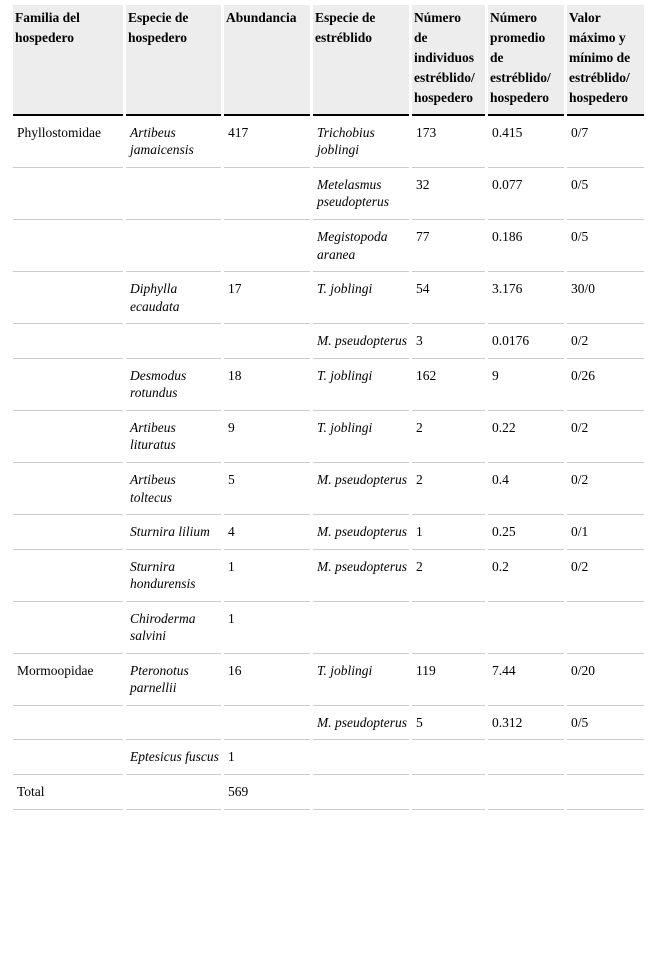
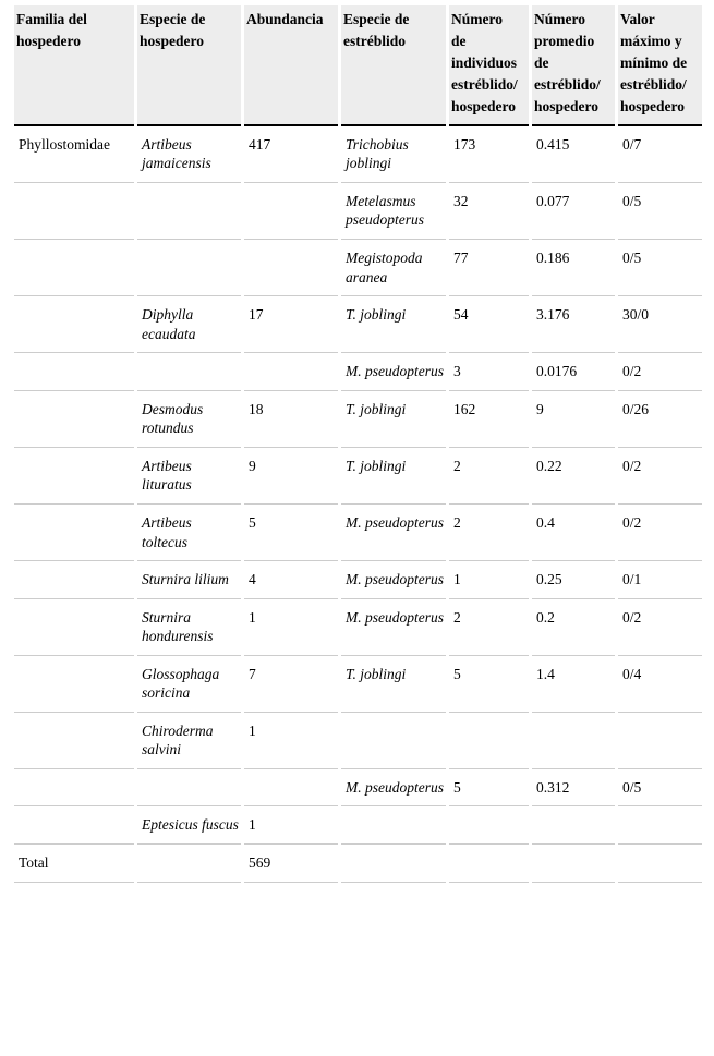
  Familia del hospedero	Especie de hospedero	Abundancia	Especie de estréblido	Número de individuos estréblido/ hospedero	Número promedio de estréblido/ hospedero	Valor máximo y mínimo de estréblido/ hospedero
  Phyllostomidae	Artibeus jamaicensis	417	Trichobius joblingi	173	0.415	0/7
  			Metelasmus pseudopterus	32	0.077	0/5
  			Megistopoda aranea	77	0.186	0/5
  	Diphylla ecaudata	17	T. joblingi	54	3.176	30/0
  			M. pseudopterus	3	0.0176	0/2
  	Desmodus rotundus	18	T. joblingi	162	9	0/26
  	Artibeus lituratus	9	T. joblingi	2	0.22	0/2
  	Artibeus toltecus	5	M. pseudopterus	2	0.4	0/2
  	Sturnira lilium	4	M. pseudopterus	1	0.25	0/1
  	Sturnira hondurensis	1	M. pseudopterus	2	0.2	0/2
+ 	Glossophaga soricina	7	T. joblingi	5	1.4	0/4
  	Chiroderma salvini	1
- Mormoopidae	Pteronotus parnellii	16	T. joblingi	119	7.44	0/20
  			M. pseudopterus	5	0.312	0/5
  	Eptesicus fuscus	1
  Total		569
